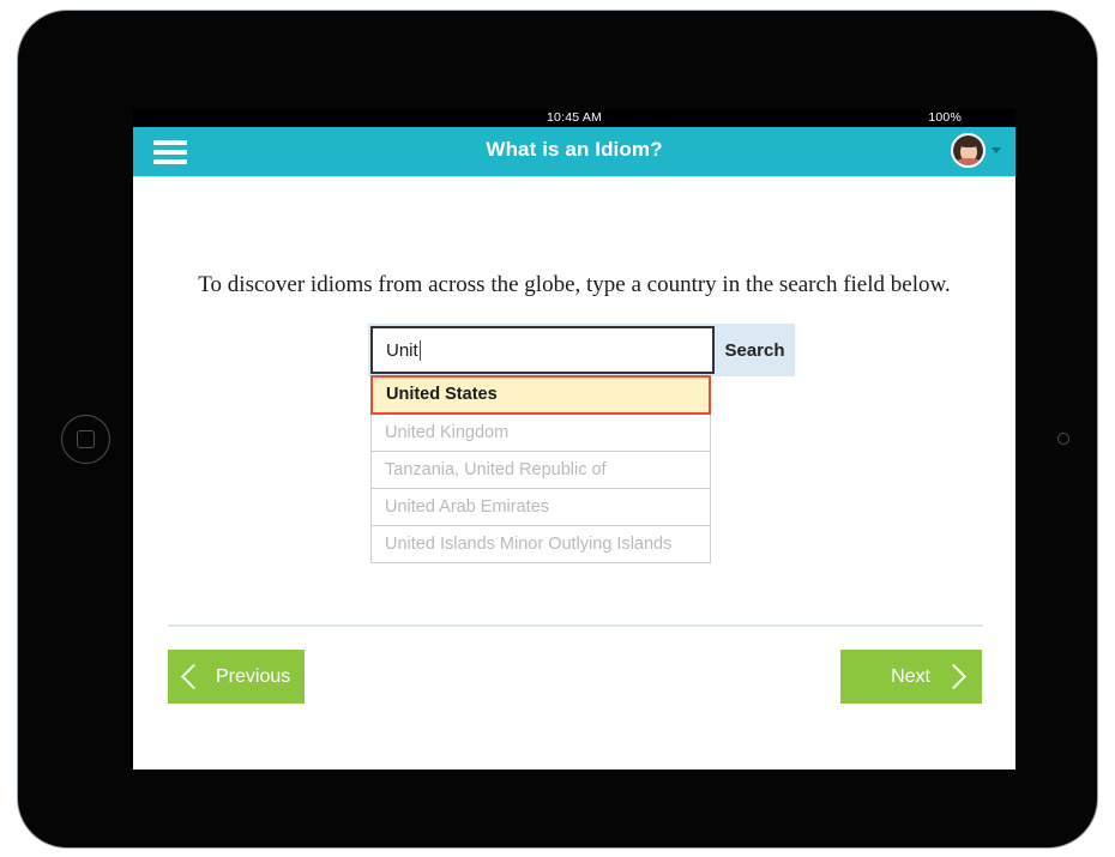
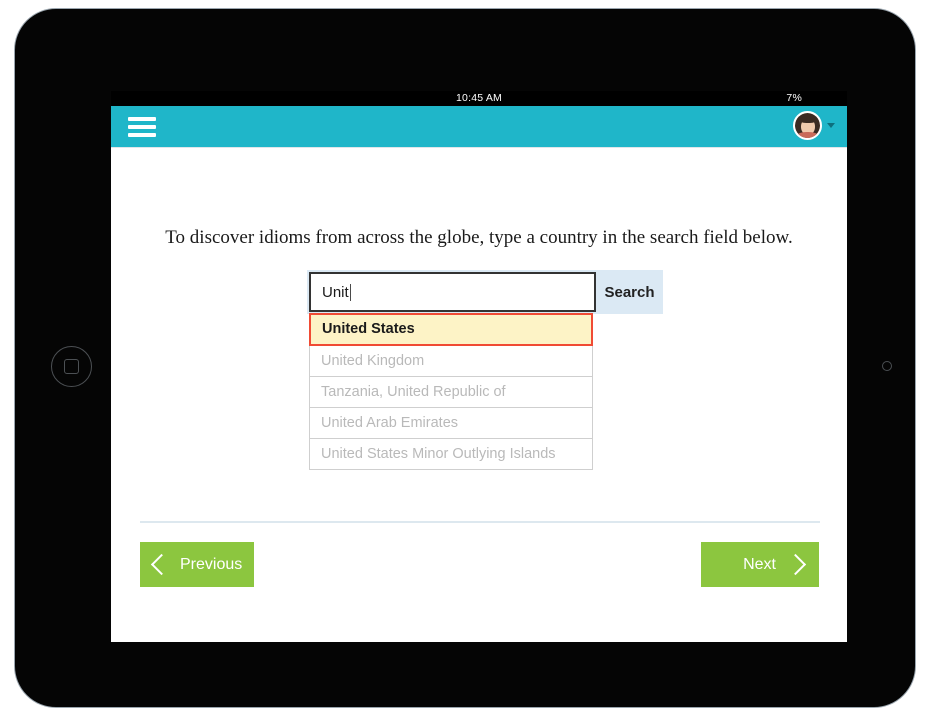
  10:45 AM
- 100%
+ 7%
- What is an Idiom?
  To discover idioms from across the globe, type a country in the search field below.
  Unit
  Search
  United States
  United Kingdom
  Tanzania, United Republic of
  United Arab Emirates
- United Islands Minor Outlying Islands
+ United States Minor Outlying Islands
  Previous
  Next
